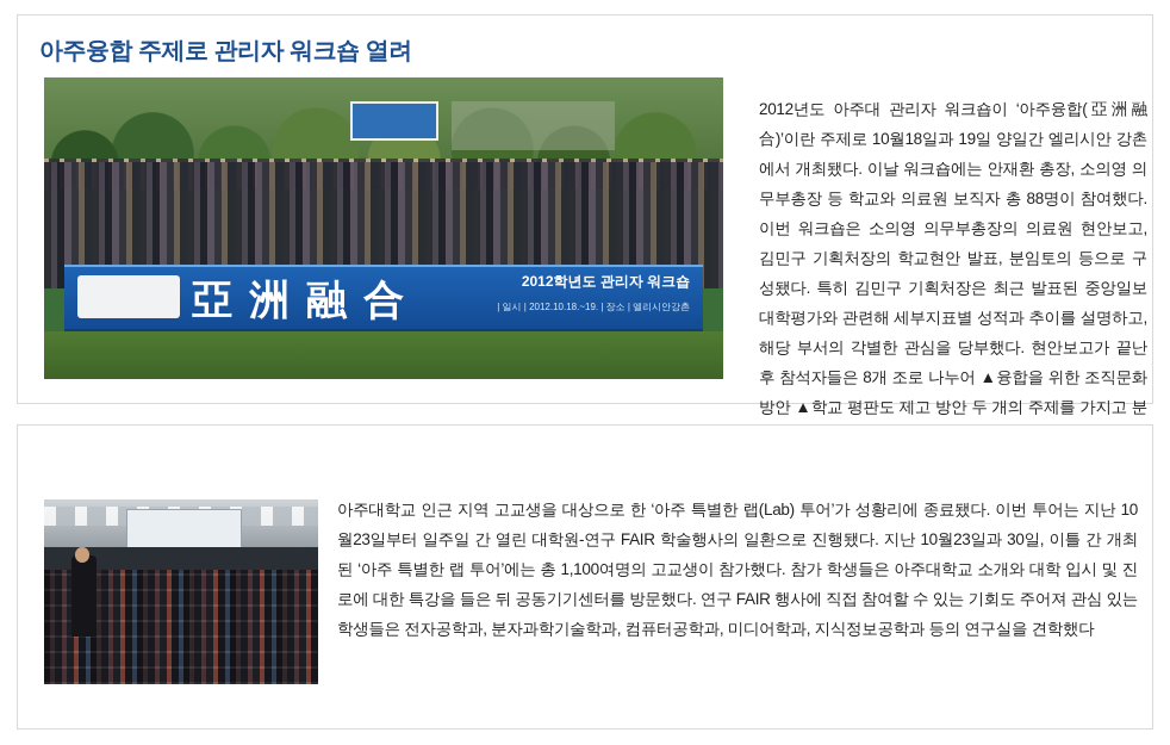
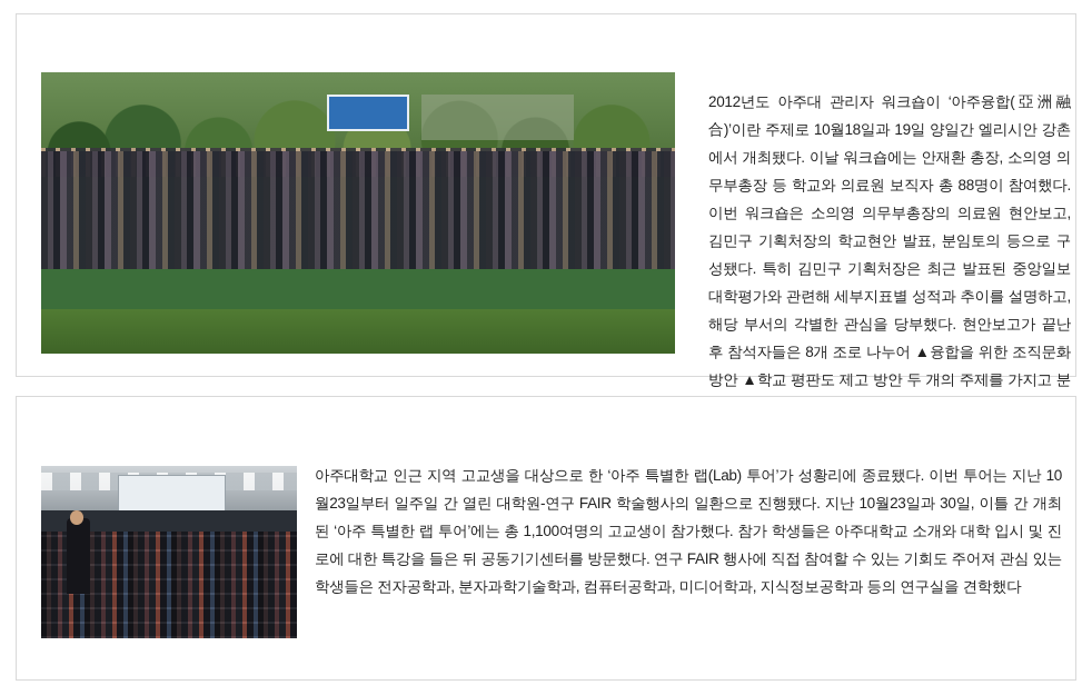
- 아주융합 주제로 관리자 워크숍 열려
- 亞洲融合
- 2012학년도 관리자 워크숍
- | 일시 | 2012.10.18.~19. | 장소 | 엘리시안강촌
  2012년도 아주대 관리자 워크숍이 ‘아주융합(亞洲融合)’이란 주제로 10월18일과 19일 양일간 엘리시안 강촌에서 개최됐다. 이날 워크숍에는 안재환 총장, 소의영 의무부총장 등 학교와 의료원 보직자 총 88명이 참여했다. 이번 워크숍은 소의영 의무부총장의 의료원 현안보고, 김민구 기획처장의 학교현안 발표, 분임토의 등으로 구성됐다. 특히 김민구 기획처장은 최근 발표된 중앙일보 대학평가와 관련해 세부지표별 성적과 추이를 설명하고, 해당 부서의 각별한 관심을 당부했다. 현안보고가 끝난 후 참석자들은 8개 조로 나누어 ▲융합을 위한 조직문화 방안 ▲학교 평판도 제고 방안 두 개의 주제를 가지고 분
  아주대학교 인근 지역 고교생을 대상으로 한 ‘아주 특별한 랩(Lab) 투어’가 성황리에 종료됐다. 이번 투어는 지난 10월23일부터 일주일 간 열린 대학원-연구 FAIR 학술행사의 일환으로 진행됐다. 지난 10월23일과 30일, 이틀 간 개최된 ‘아주 특별한 랩 투어’에는 총 1,100여명의 고교생이 참가했다. 참가 학생들은 아주대학교 소개와 대학 입시 및 진로에 대한 특강을 들은 뒤 공동기기센터를 방문했다. 연구 FAIR 행사에 직접 참여할 수 있는 기회도 주어져 관심 있는 학생들은 전자공학과, 분자과학기술학과, 컴퓨터공학과, 미디어학과, 지식정보공학과 등의 연구실을 견학했다
